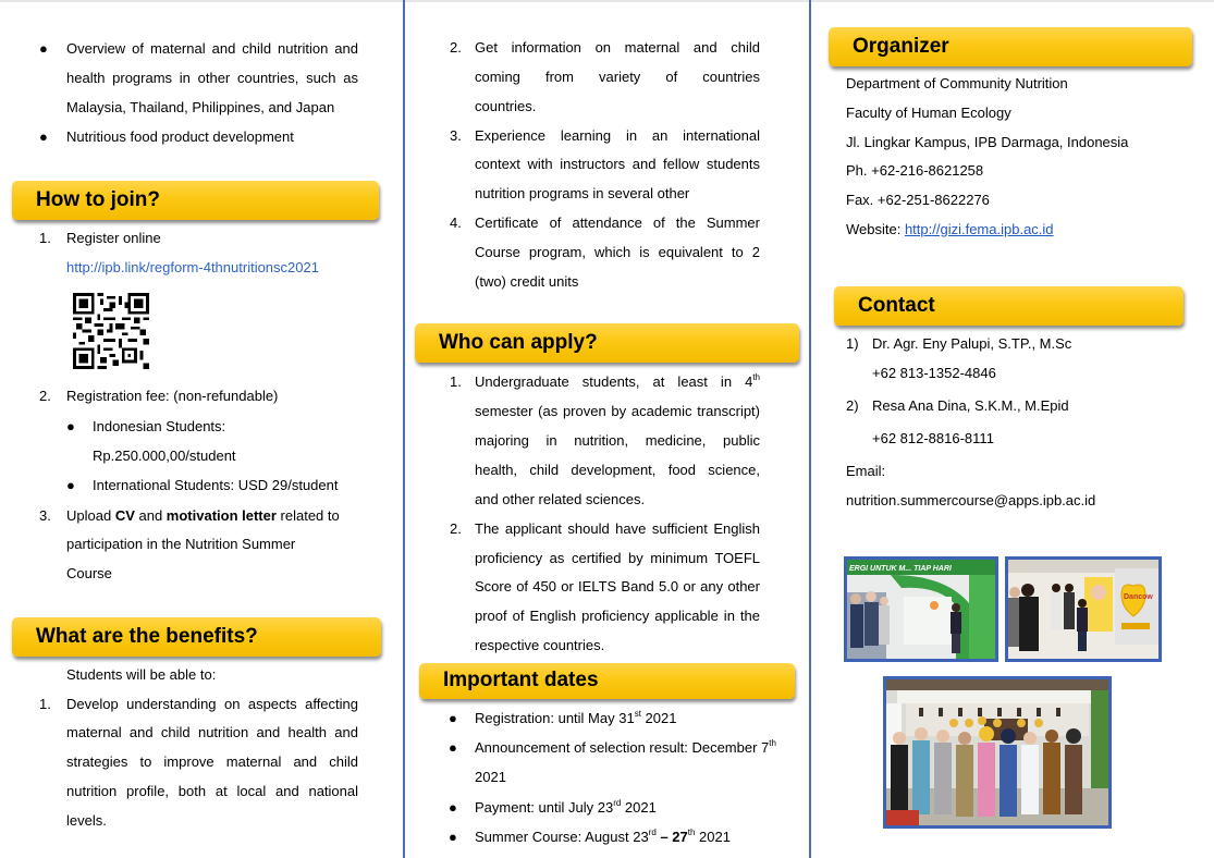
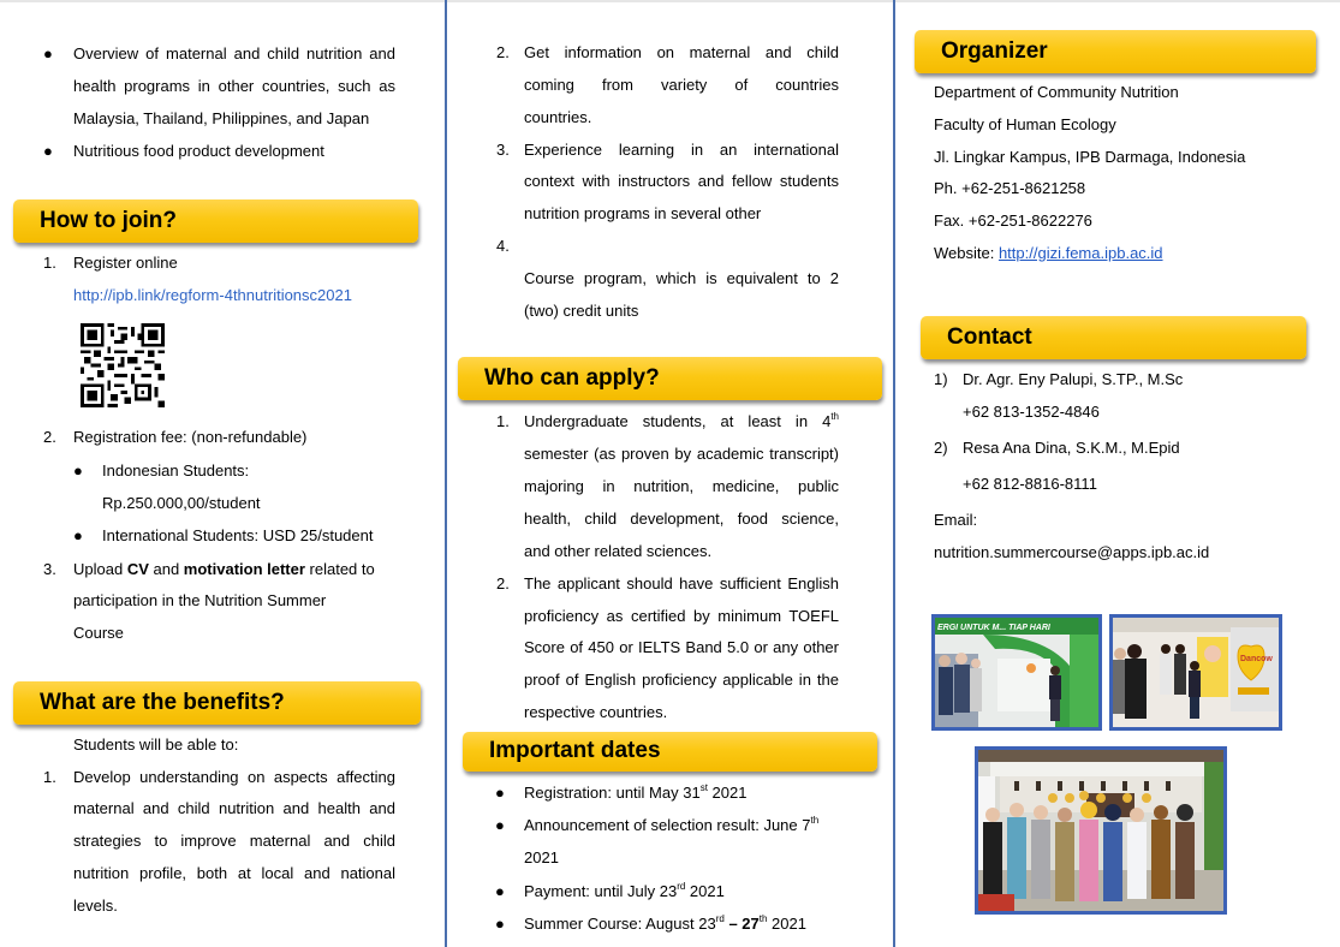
  ●
  Overview of maternal and child nutrition and
  health programs in other countries, such as
  Malaysia, Thailand, Philippines, and Japan
  ●
  Nutritious food product development
  How to join?
  1.
  Register online
  http://ipb.link/regform-4thnutritionsc2021
  2.
  Registration fee: (non-refundable)
  ●
  Indonesian Students:
  Rp.250.000,00/student
  ●
- International Students: USD 29/student
+ International Students: USD 25/student
  3.
  Upload CV and motivation letter related to
  participation in the Nutrition Summer
  Course
  What are the benefits?
  Students will be able to:
  1.
  Develop understanding on aspects affecting
  maternal and child nutrition and health and
  strategies to improve maternal and child
  nutrition profile, both at local and national
  levels.
  2.
  Get information on maternal and child
  coming from variety of countries
  countries.
  3.
  Experience learning in an international
  context with instructors and fellow students
  nutrition programs in several other
  4.
- Certificate of attendance of the Summer
  Course program, which is equivalent to 2
  (two) credit units
  Who can apply?
  1.
  Undergraduate students, at least in 4th
  semester (as proven by academic transcript)
  majoring in nutrition, medicine, public
  health, child development, food science,
  and other related sciences.
  2.
  The applicant should have sufficient English
  proficiency as certified by minimum TOEFL
  Score of 450 or IELTS Band 5.0 or any other
  proof of English proficiency applicable in the
  respective countries.
  Important dates
  ●
  Registration: until May 31st 2021
  ●
- Announcement of selection result: December 7th
+ Announcement of selection result: June 7th
  2021
  ●
  Payment: until July 23rd 2021
  ●
  Summer Course: August 23rd – 27th 2021
  Organizer
  Department of Community Nutrition
  Faculty of Human Ecology
  Jl. Lingkar Kampus, IPB Darmaga, Indonesia
- Ph. +62-216-8621258
+ Ph. +62-251-8621258
  Fax. +62-251-8622276
  Website: http://gizi.fema.ipb.ac.id
  Contact
  1)
  Dr. Agr. Eny Palupi, S.TP., M.Sc
  +62 813-1352-4846
  2)
  Resa Ana Dina, S.K.M., M.Epid
  +62 812-8816-8111
  Email:
  nutrition.summercourse@apps.ipb.ac.id
